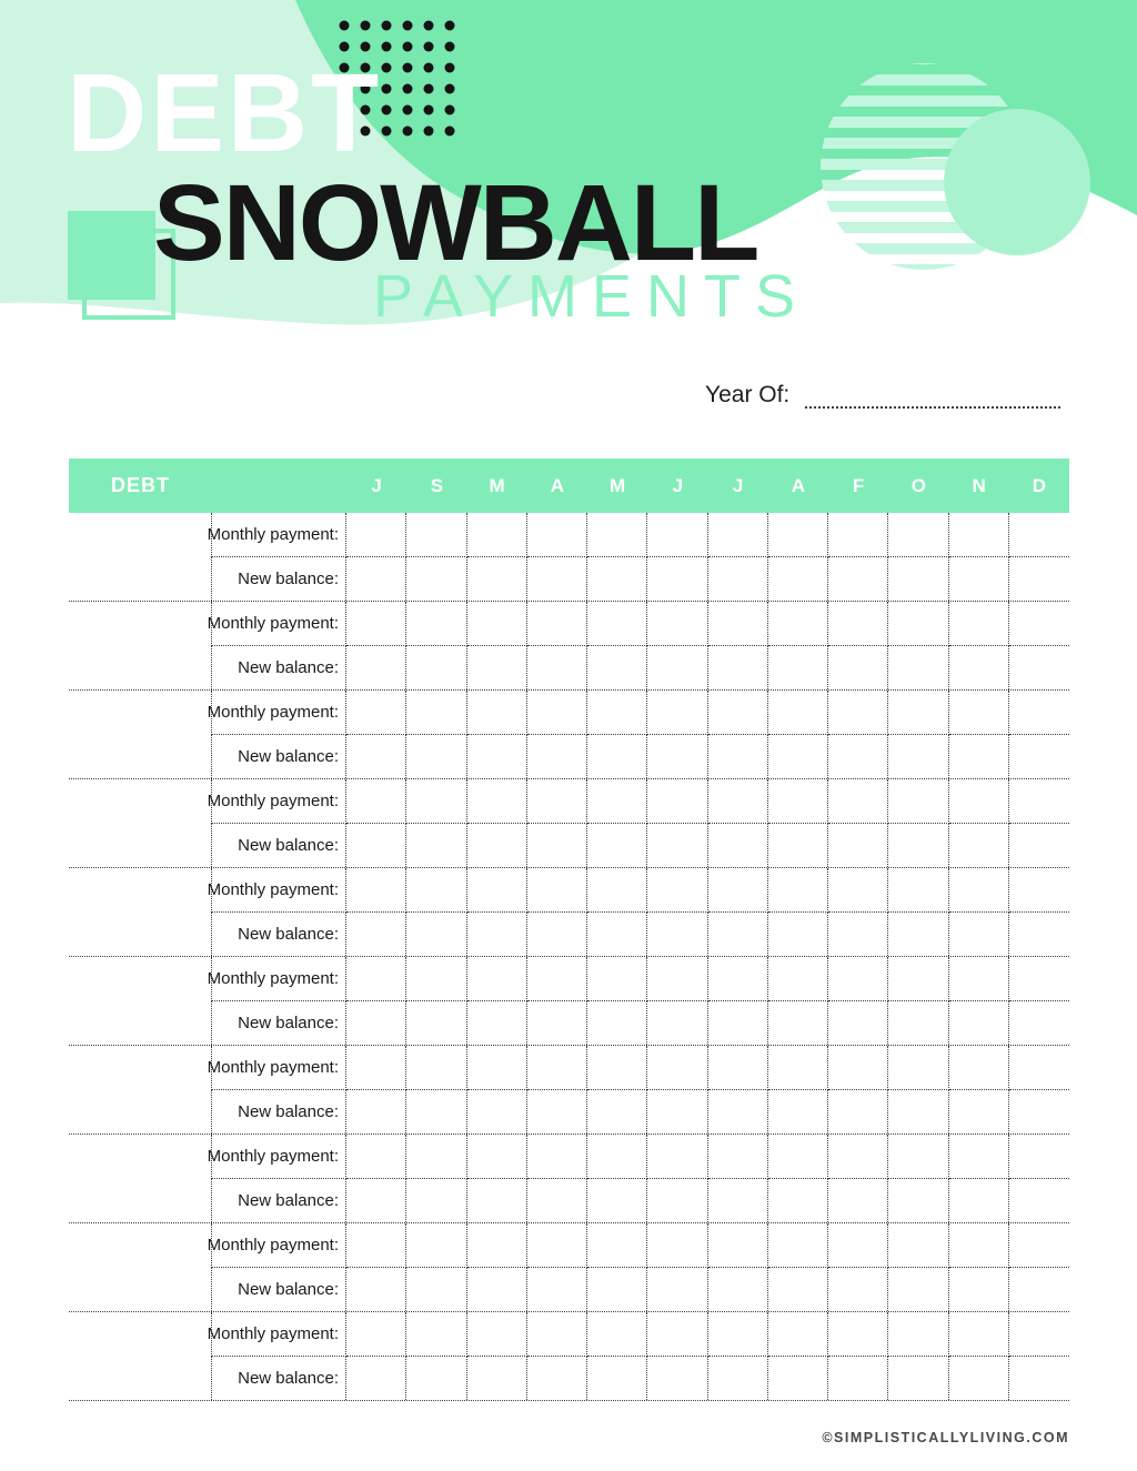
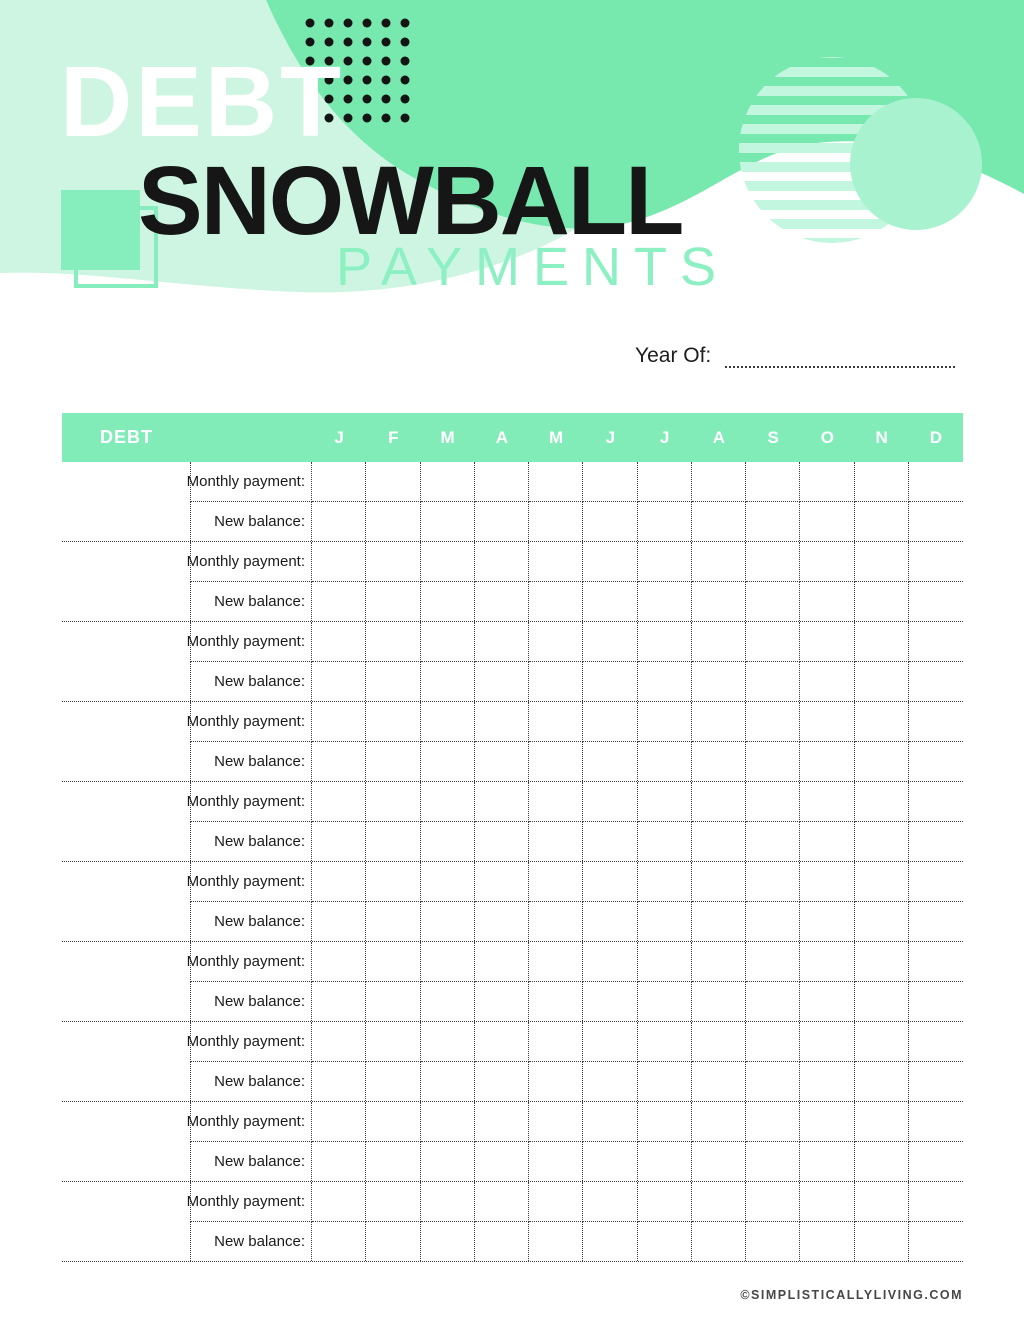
  DEBT
  SNOWBALL
  PAYMENTS
  Year Of:
  DEBT
  J
- S
+ F
  M
  A
  M
  J
  J
  A
- F
+ S
  O
  N
  D
  Monthly payment:
  New balance:
  Monthly payment:
  New balance:
  Monthly payment:
  New balance:
  Monthly payment:
  New balance:
  Monthly payment:
  New balance:
  Monthly payment:
  New balance:
  Monthly payment:
  New balance:
  Monthly payment:
  New balance:
  Monthly payment:
  New balance:
  Monthly payment:
  New balance:
  ©SIMPLISTICALLYLIVING.COM
